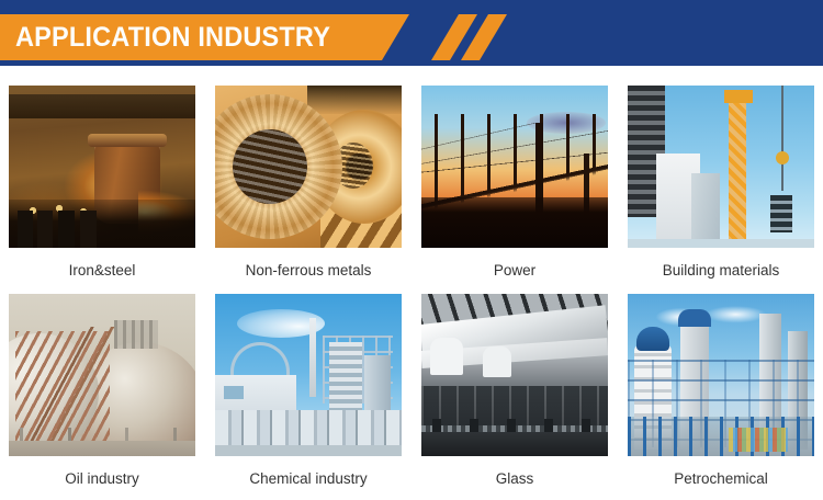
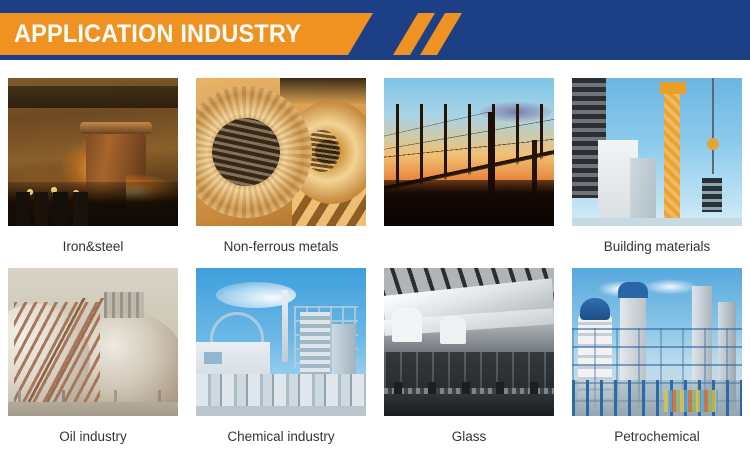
  APPLICATION INDUSTRY
  Iron&steel
  Non-ferrous metals
- Power
  Building materials
  Oil industry
  Chemical industry
  Glass
  Petrochemical
